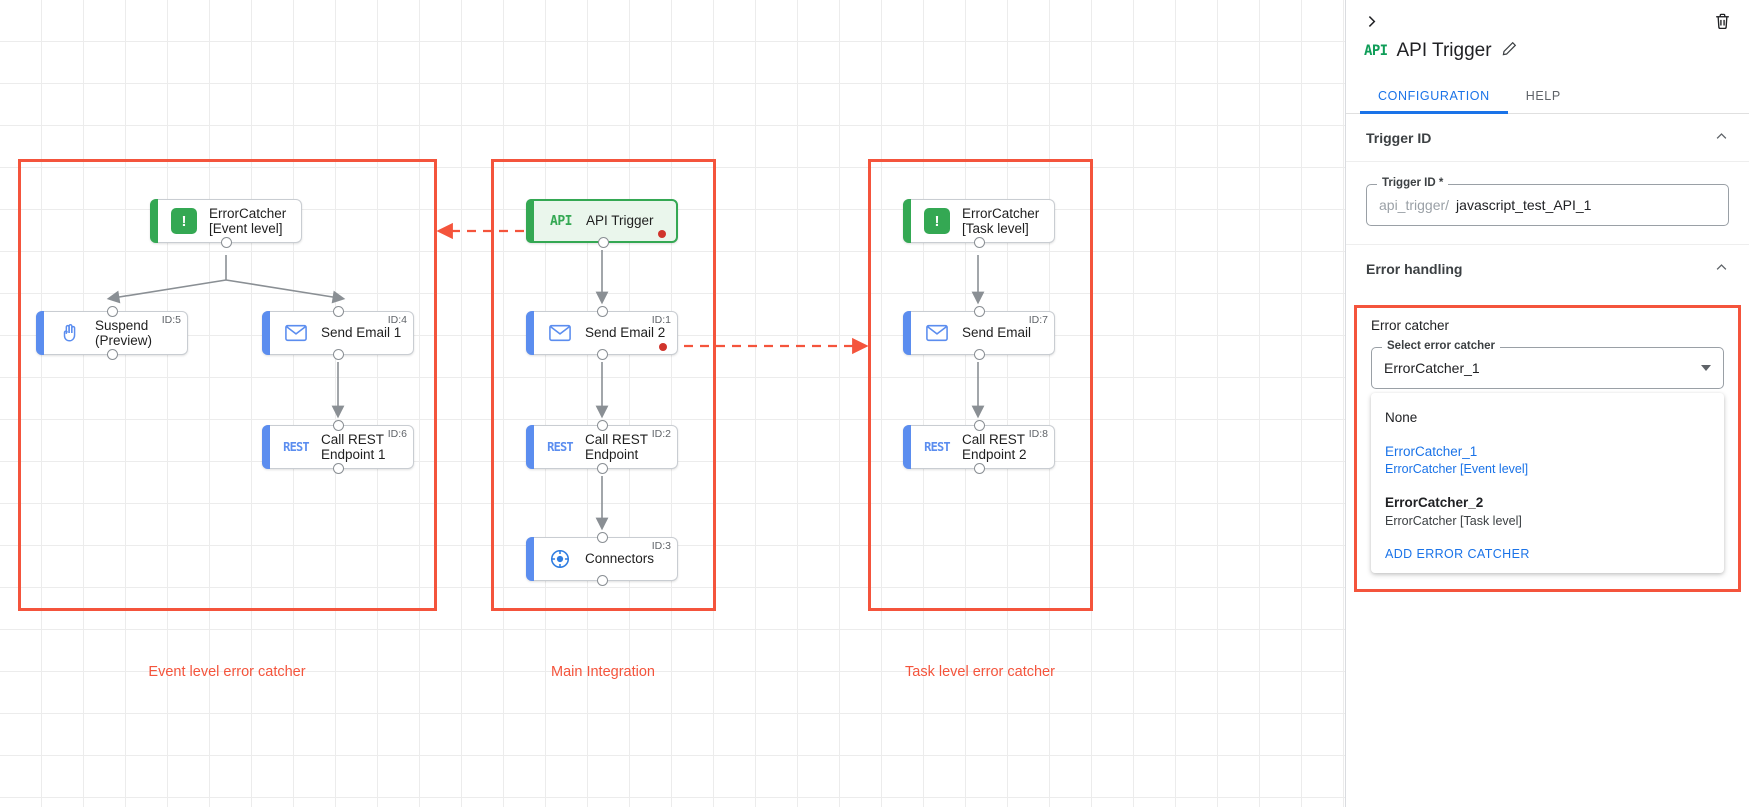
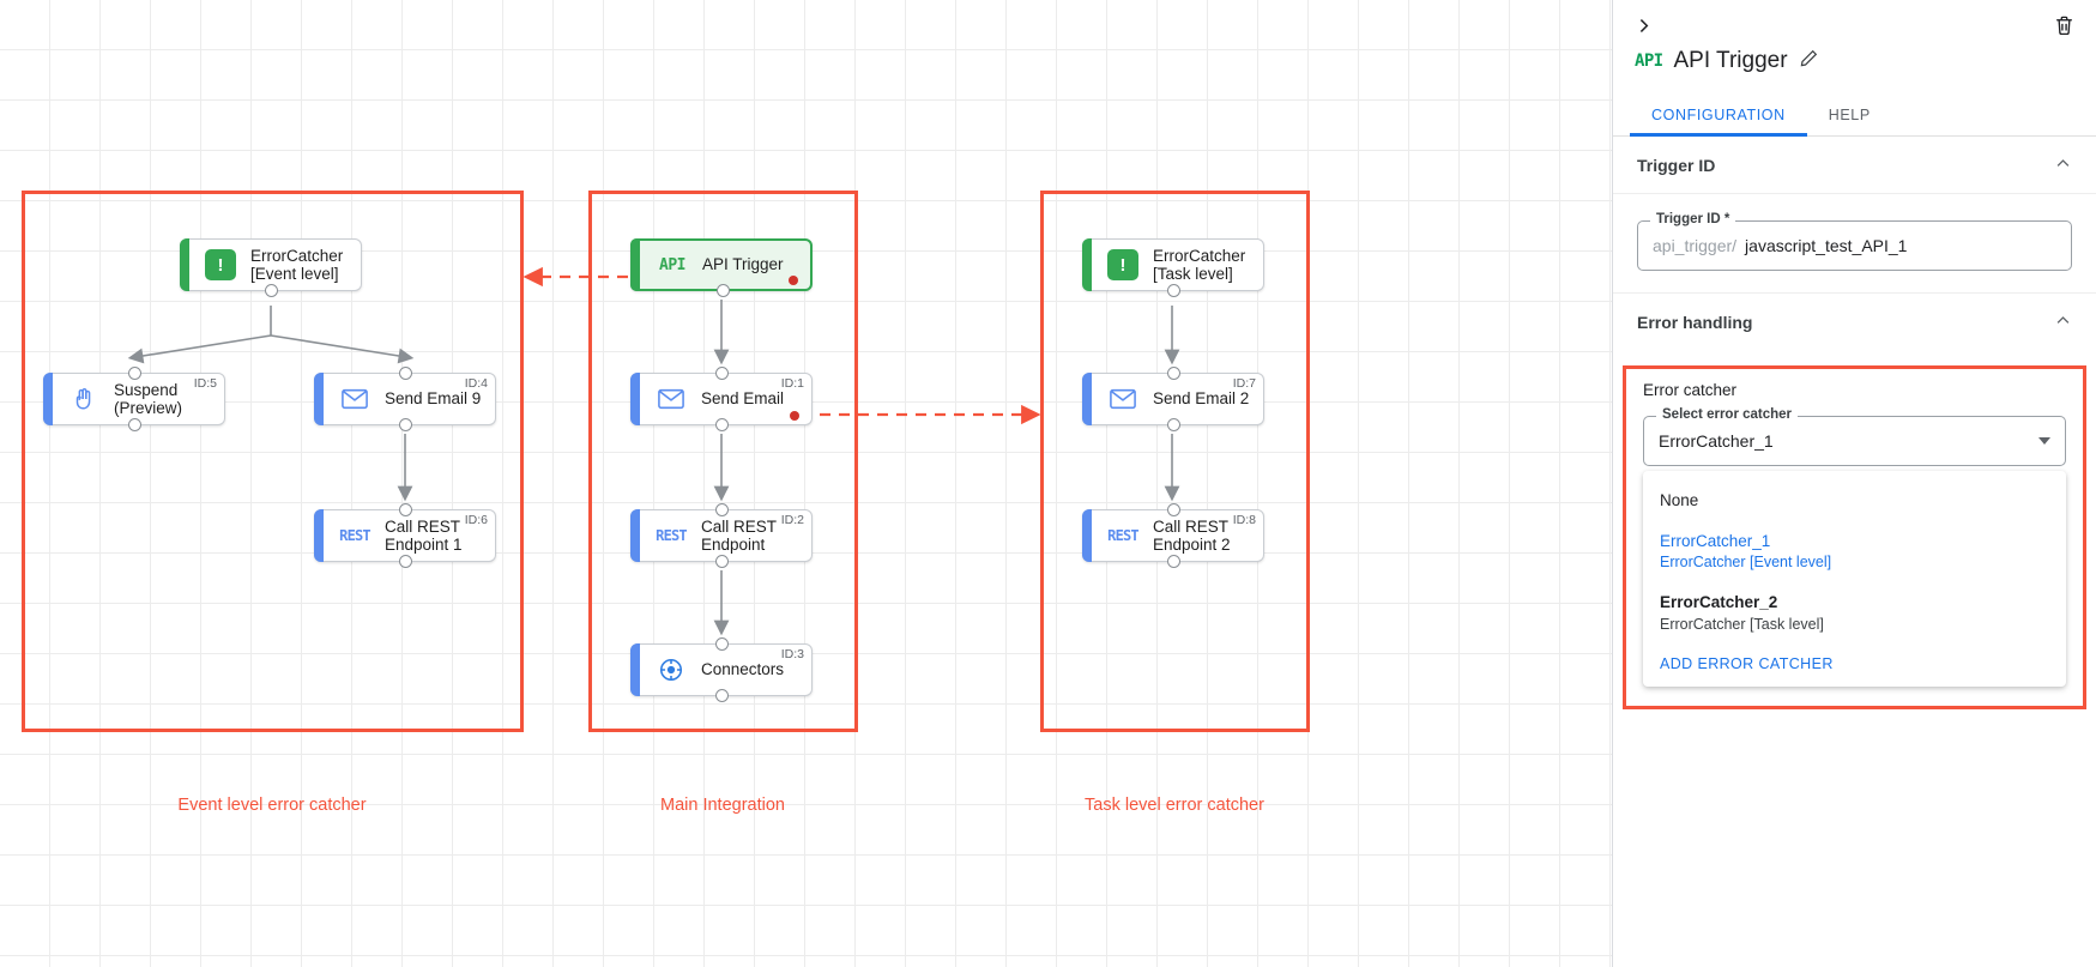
  Event level error catcher
  Main Integration
  Task level error catcher
  !
  ErrorCatcher
  [Event level]
  Suspend
  (Preview)
  ID:5
- Send Email 1
+ Send Email 9
  ID:4
  REST
  Call REST
  Endpoint 1
  ID:6
  API
  API Trigger
- Send Email 2
+ Send Email
  ID:1
  REST
  Call REST
  Endpoint
  ID:2
  Connectors
  ID:3
  !
  ErrorCatcher
  [Task level]
- Send Email
+ Send Email 2
  ID:7
  REST
  Call REST
  Endpoint 2
  ID:8
  API
  API Trigger
  CONFIGURATION
  HELP
  Trigger ID
  Trigger ID *
  api_trigger/
  javascript_test_API_1
  Error handling
  Error catcher
  Select error catcher
  ErrorCatcher_1
  None
  ErrorCatcher_1
  ErrorCatcher [Event level]
  ErrorCatcher_2
  ErrorCatcher [Task level]
  ADD ERROR CATCHER
